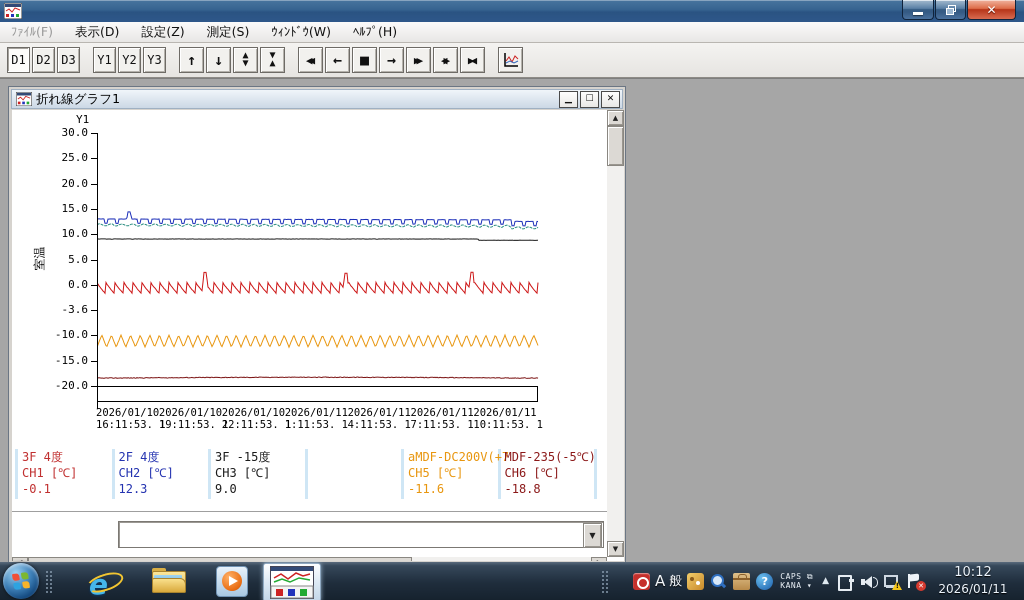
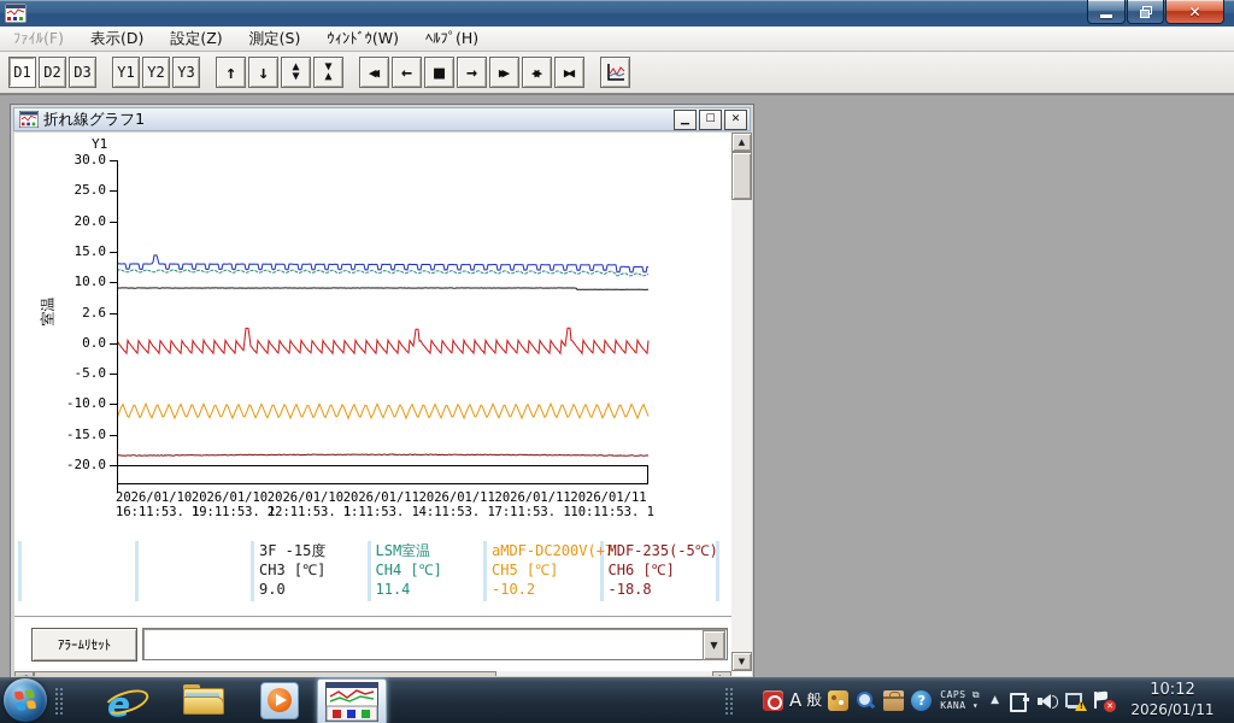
  ✕
  ﾌｧｲﾙ(F)
  表示(D)
  設定(Z)
  測定(S)
  ｳｨﾝﾄﾞｳ(W)
  ﾍﾙﾌﾟ(H)
  D1
  D2
  D3
  Y1
  Y2
  Y3
  ↑
  ↓
  ▲
  ▼
  ▼
  ▲
  ◀◀
  ←
  ■
  →
  ▶▶
  ◀▶
  ▶◀
  折れ線グラフ1
  ▁
  ☐
  ✕
  Y1
- 3F 4度
- CH1 [℃]
- -0.1
- 2F 4度
- CH2 [℃]
- 12.3
  3F -15度
  CH3 [℃]
  9.0
+ LSM室温
+ CH4 [℃]
+ 11.4
  aMDF-DC200V(+
  CH5 [℃]
- -11.6
+ -10.2
  MDF-235(-5℃)
  CH6 [℃]
  -18.8
+ ｱﾗｰﾑﾘｾｯﾄ
  ▼
  ▲
  ▼
  30.0
  25.0
  20.0
  15.0
  10.0
- 5.0
+ 2.6
  0.0
- -3.6
+ -5.0
  -10.0
  -15.0
  -20.0
  2026/01/10
  16:11:53.
  2026/01/10
  19:11:53.
  2026/01/10
  22:11:53.
  2026/01/11
  1:11:53. 1
  2026/01/11
  4:11:53. 1
  2026/01/11
  7:11:53. 1
  2026/01/11
  10:11:53. 1
  e
  A
  般
  ?
  CAPS ⧉
  KANA ▾
  ▲
  !
  ✕
  10:12
  2026/01/11
